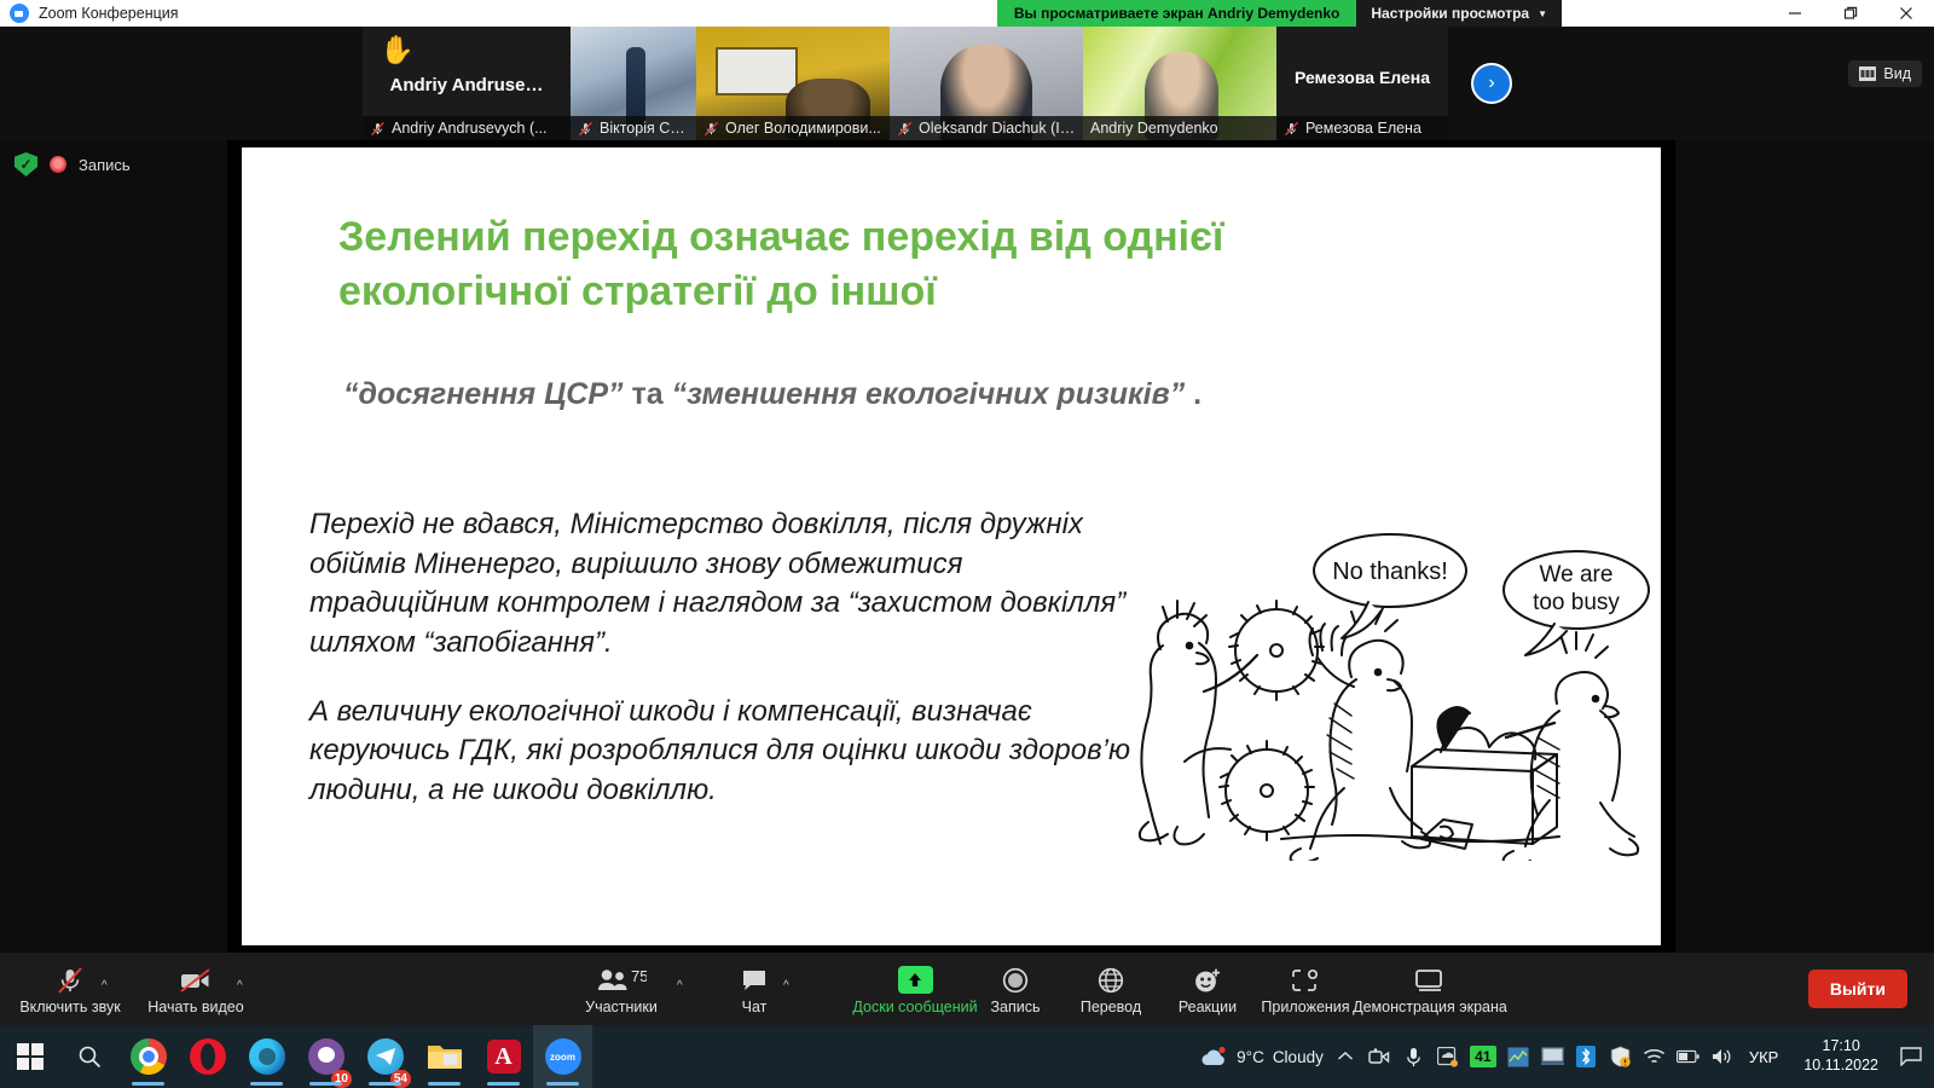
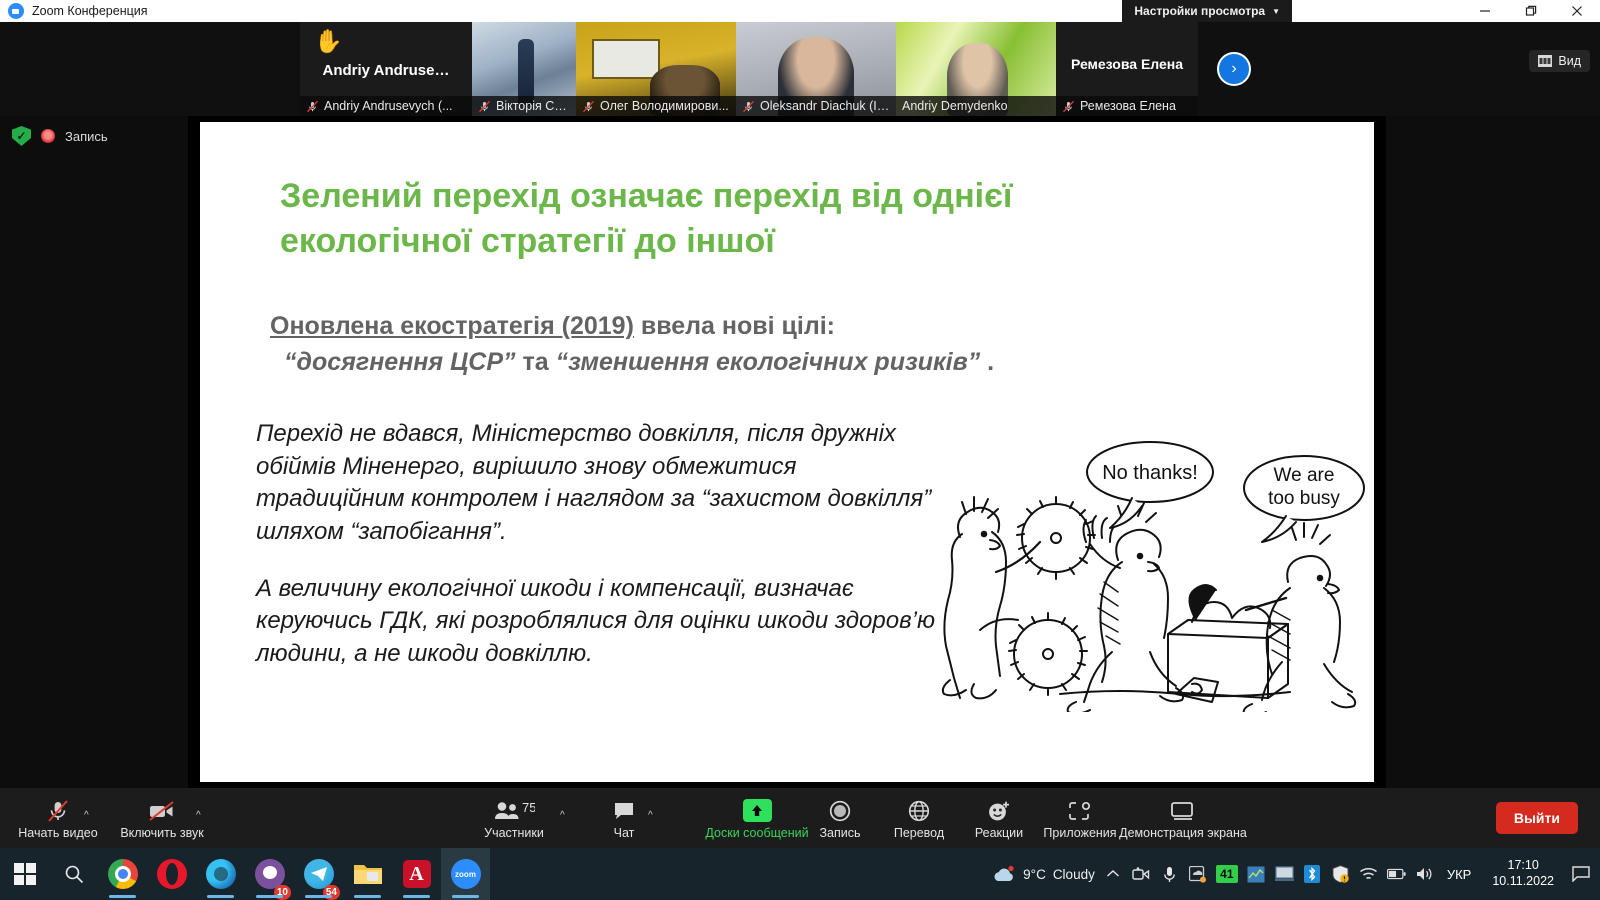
  Zoom Конференция
- Вы просматриваете экран Andriy Demydenko
  Настройки просмотра
  ▼
  ✋
  Andriy Andruse…
  Andriy Andrusevych (...
  Вікторія Ски
  Олег Володимирови...
  Oleksandr Diachuk (IE.
  Andriy Demydenko
  Ремезова Елена
  Ремезова Елена
  ›
  Вид
  Запись
  Зелений перехід означає перехід від однієї екологічної стратегії до іншої
+ Оновлена екостратегія (2019) ввела нові цілі:
  “досягнення ЦСР” та “зменшення екологічних ризиків” .
  Перехід не вдався, Міністерство довкілля, після дружніх обіймів Міненерго, вирішило знову обмежитися традиційним контролем і наглядом за “захистом довкілля” шляхом “запобігання”.
  А величину екологічної шкоди і компенсації, визначає керуючись ГДК, які розроблялися для оцінки шкоди здоров’ю людини, а не шкоди довкіллю.
  No thanks!
  We are
  too busy
- Включить звук
+ Начать видео
  ^
- Начать видео
+ Включить звук
  ^
  75
  Участники
  ^
  Чат
  ^
  Доски сообщений
  Запись
  Перевод
  Реакции
  Приложения
  Демонстрация экрана
  Выйти
  10
  54
  A
  zoom
  9°C
  Cloudy
  41
  УКР
  17:10
  10.11.2022
